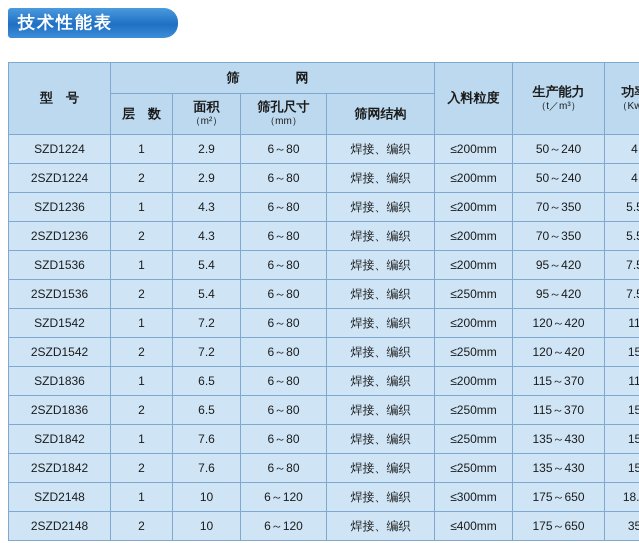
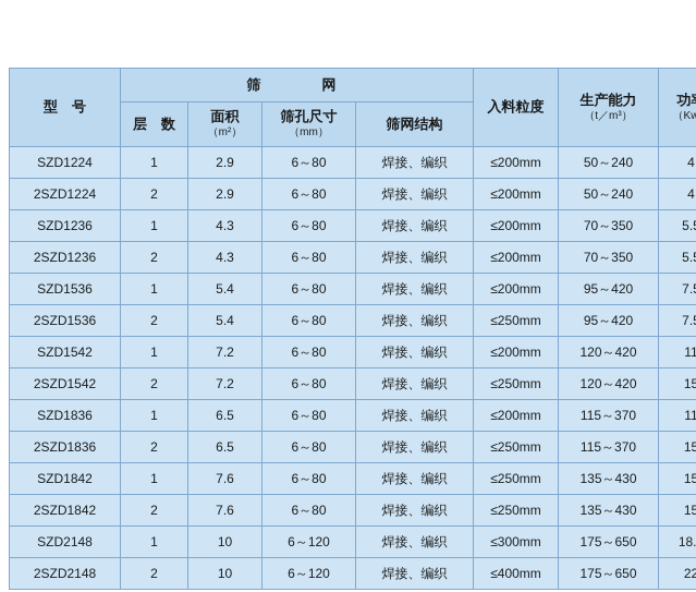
- 技术性能表
  型 号	筛 网	入料粒度	生产能力 （t／m³）	功 （Kw
  层 数	面积 （m²）	筛孔尺寸 （mm）	筛网结构
  SZD1224	1	2.9	6～80	焊接、编织	≤200mm	50～240	4
  2SZD1224	2	2.9	6～80	焊接、编织	≤200mm	50～240	4
  SZD1236	1	4.3	6～80	焊接、编织	≤200mm	70～350	5.
  2SZD1236	2	4.3	6～80	焊接、编织	≤200mm	70～350	5.
  SZD1536	1	5.4	6～80	焊接、编织	≤200mm	95～420	7.
  2SZD1536	2	5.4	6～80	焊接、编织	≤250mm	95～420	7.
  SZD1542	1	7.2	6～80	焊接、编织	≤200mm	120～420	11
  2SZD1542	2	7.2	6～80	焊接、编织	≤250mm	120～420	15
  SZD1836	1	6.5	6～80	焊接、编织	≤200mm	115～370	11
  2SZD1836	2	6.5	6～80	焊接、编织	≤250mm	115～370	15
  SZD1842	1	7.6	6～80	焊接、编织	≤250mm	135～430	15
  2SZD1842	2	7.6	6～80	焊接、编织	≤250mm	135～430	15
  SZD2148	1	10	6～120	焊接、编织	≤300mm	175～650	18.
- 2SZD2148	2	10	6～120	焊接、编织	≤400mm	175～650	35
+ 2SZD2148	2	10	6～120	焊接、编织	≤400mm	175～650	22
